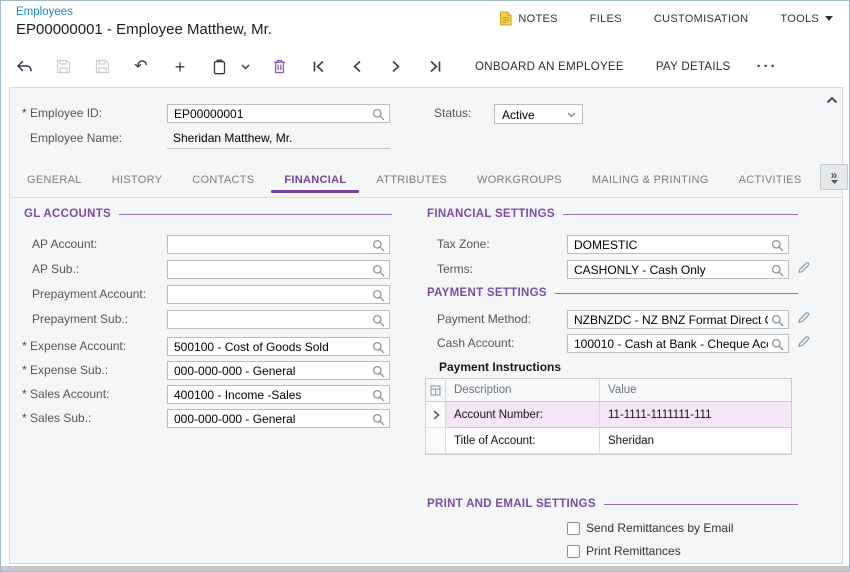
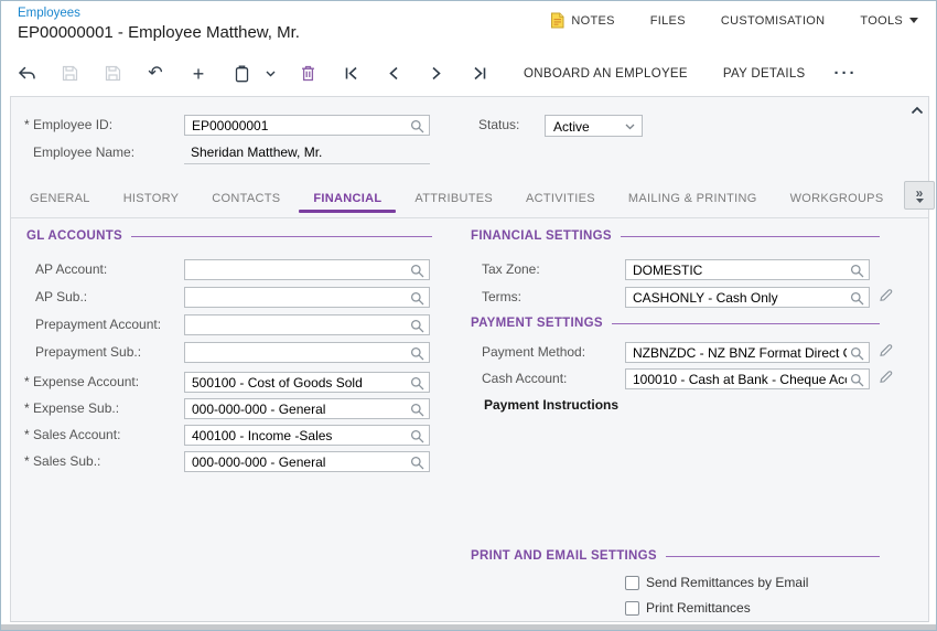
  Employees
  EP00000001 - Employee Matthew, Mr.
  NOTES
  FILES
  CUSTOMISATION
  TOOLS
  ↶
  +
  ONBOARD AN EMPLOYEE
  PAY DETAILS
  ···
  * Employee ID:
  EP00000001
  Employee Name:
  Sheridan Matthew, Mr.
  Status:
  Active
  GENERAL
  HISTORY
  CONTACTS
  FINANCIAL
  ATTRIBUTES
- WORKGROUPS
+ ACTIVITIES
  MAILING & PRINTING
- ACTIVITIES
+ WORKGROUPS
  »
  GL ACCOUNTS
  AP Account:
  AP Sub.:
  Prepayment Account:
  Prepayment Sub.:
  * Expense Account:
  500100 - Cost of Goods Sold
  * Expense Sub.:
  000-000-000 - General
  * Sales Account:
  400100 - Income -Sales
  * Sales Sub.:
  000-000-000 - General
  FINANCIAL SETTINGS
  Tax Zone:
  DOMESTIC
  Terms:
  CASHONLY - Cash Only
  PAYMENT SETTINGS
  Payment Method:
  NZBNZDC - NZ BNZ Format Direct
  Cash Account:
  100010 - Cash at Bank - Cheque Ac
  Payment Instructions
- Description
- Value
- Account Number:
- 11-1111-1111111-111
- Title of Account:
- Sheridan
  PRINT AND EMAIL SETTINGS
  Send Remittances by Email
  Print Remittances
